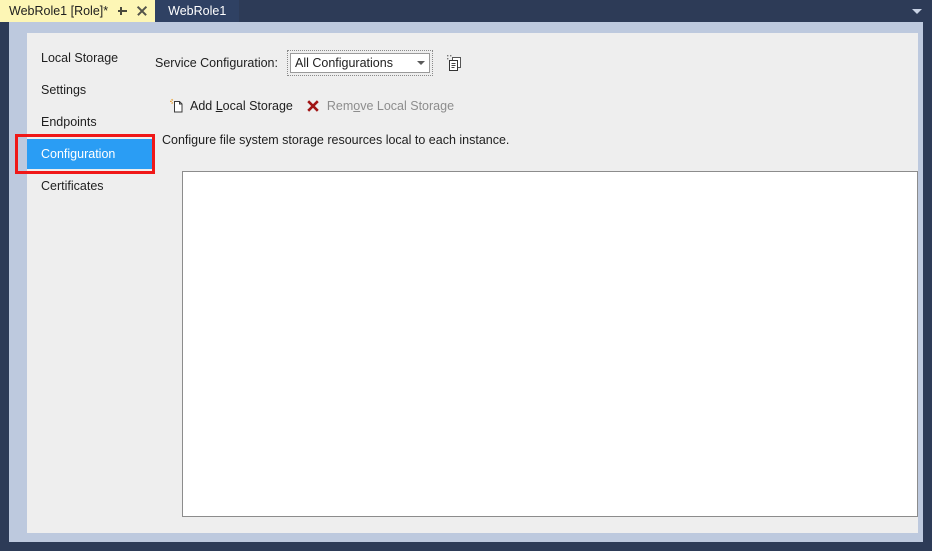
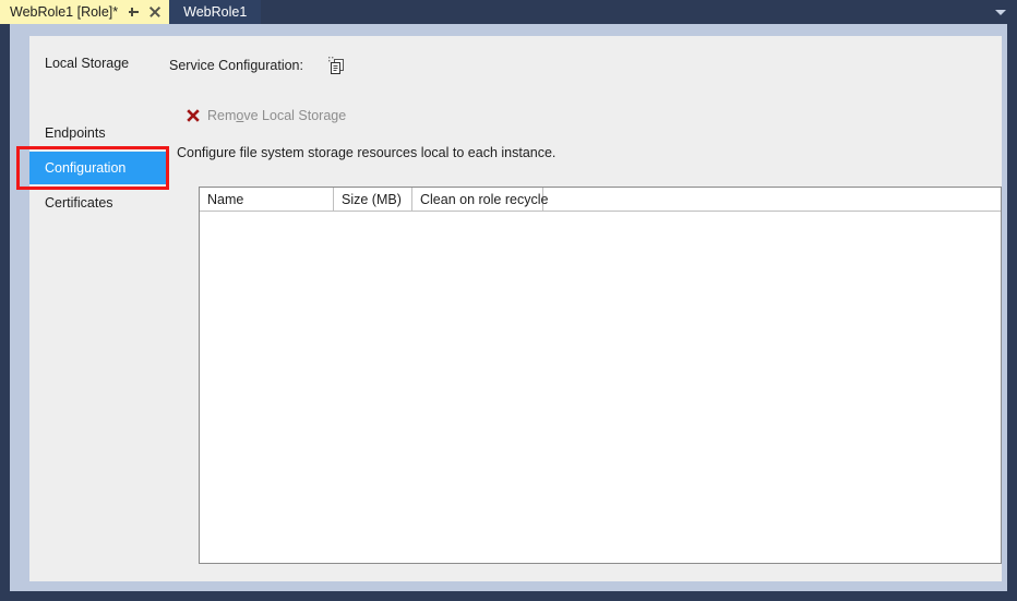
  WebRole1 [Role]*
  WebRole1
  Local Storage
- Settings
  Endpoints
  Configuration
  Certificates
  Service Configuration:
- All Configurations
- Add Local Storage
  Remove Local Storage
  Configure file system storage resources local to each instance.
+ Name
+ Size (MB)
+ Clean on role recycle
